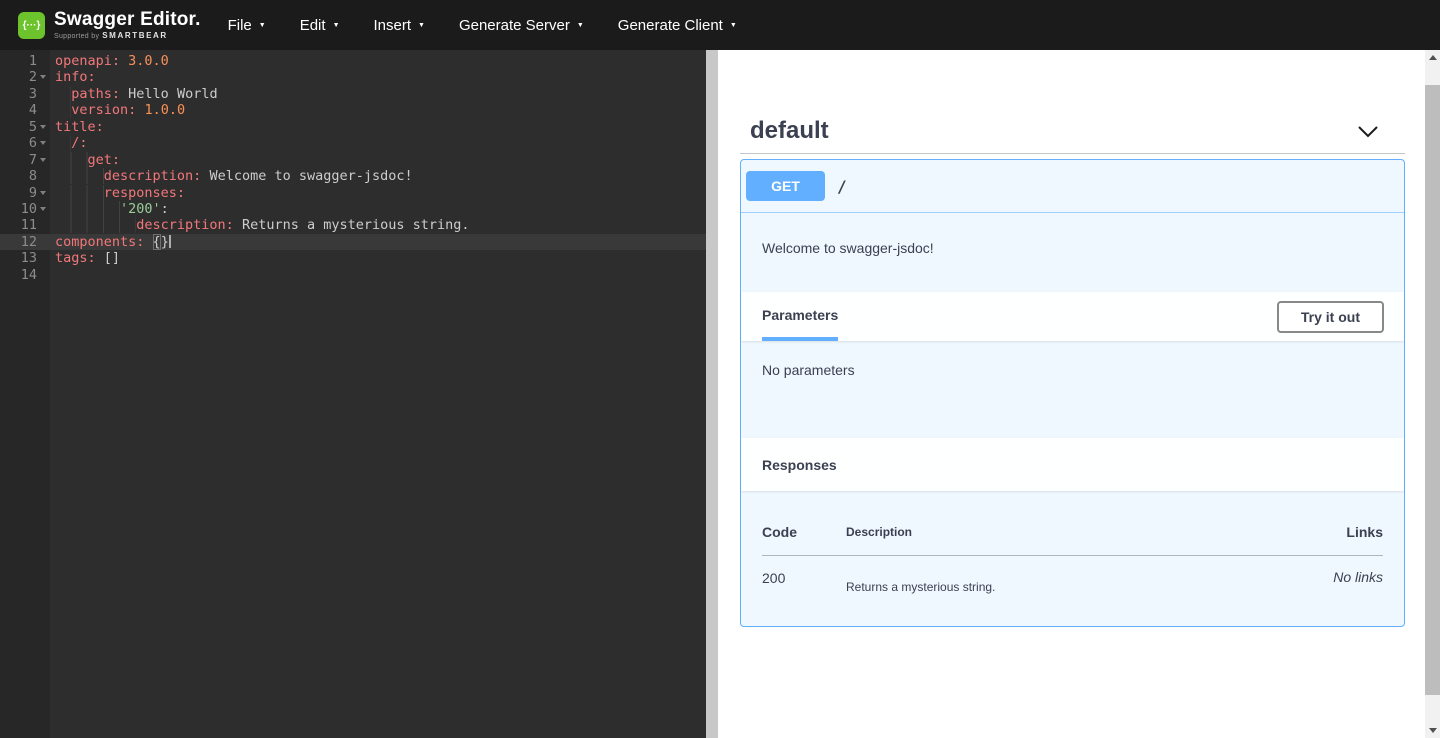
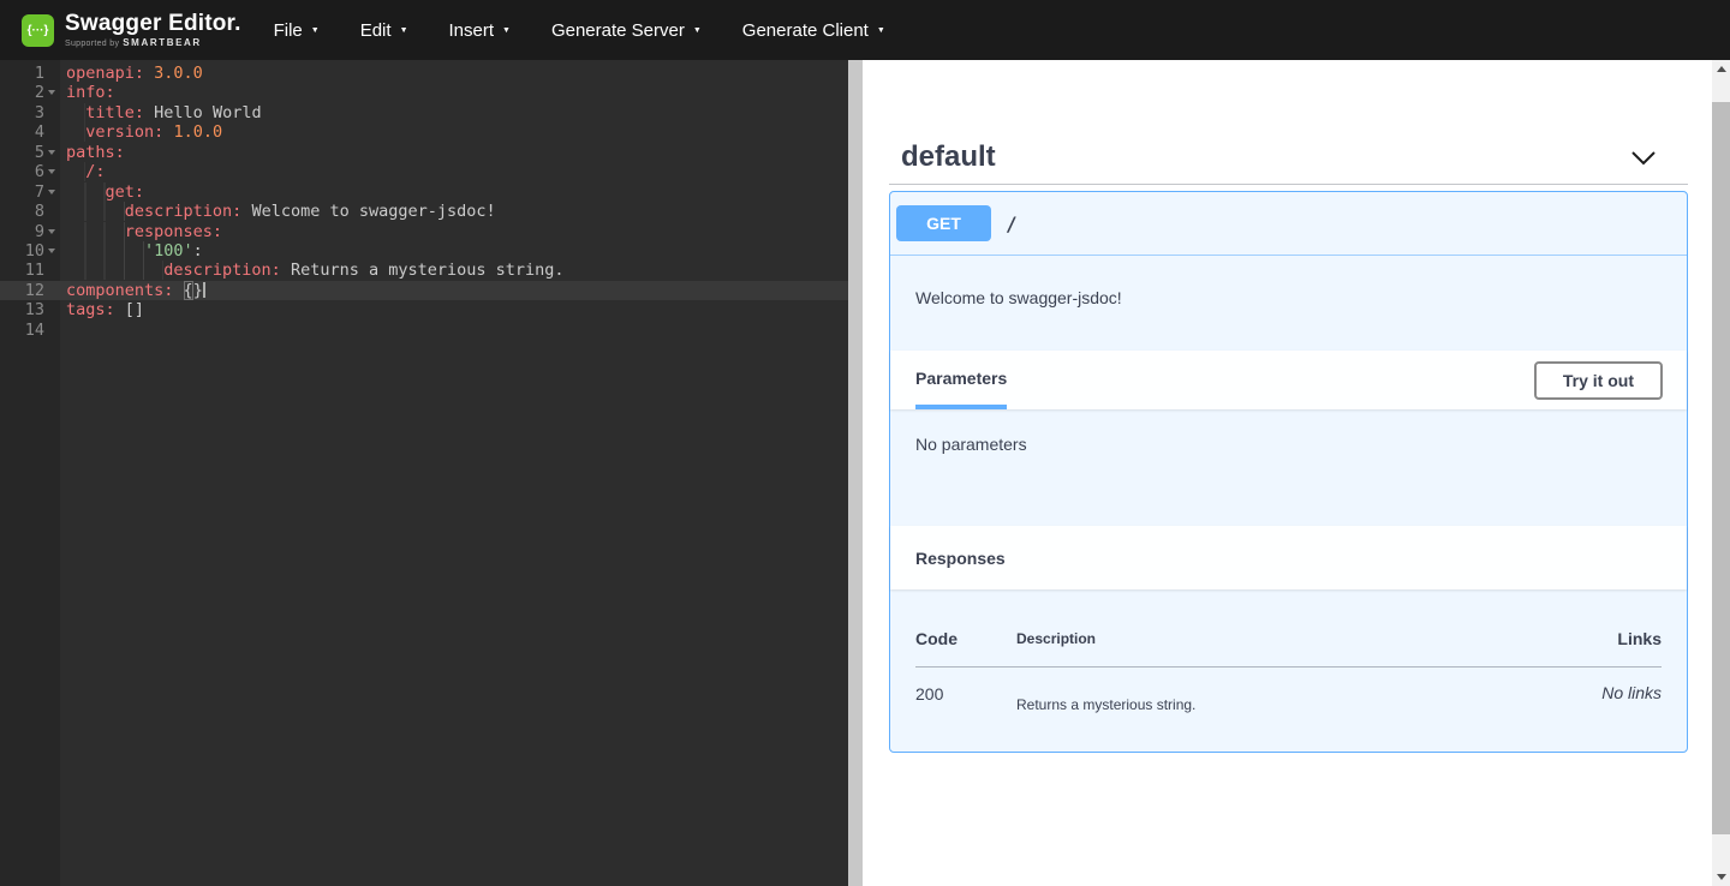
  {···}
  Swagger Editor.
  File
  Edit
  Insert
  Generate Server
  Generate Client
  1
  openapi: 3.0.0
  2
  info:
  3
- paths: Hello World
+ title: Hello World
  4
  version: 1.0.0
  5
- title:
+ paths:
  6
  /:
  7
  get:
  8
  description: Welcome to swagger-jsdoc!
  9
  responses:
  10
- '200':
+ '100':
  11
  description: Returns a mysterious string.
  12
  components: {}
  13
  tags: []
  14
  default
  GET
  /
  Welcome to swagger-jsdoc!
  Parameters
  Try it out
  No parameters
  Responses
  Code	Description	Links
  200	Returns a mysterious string.	No links
